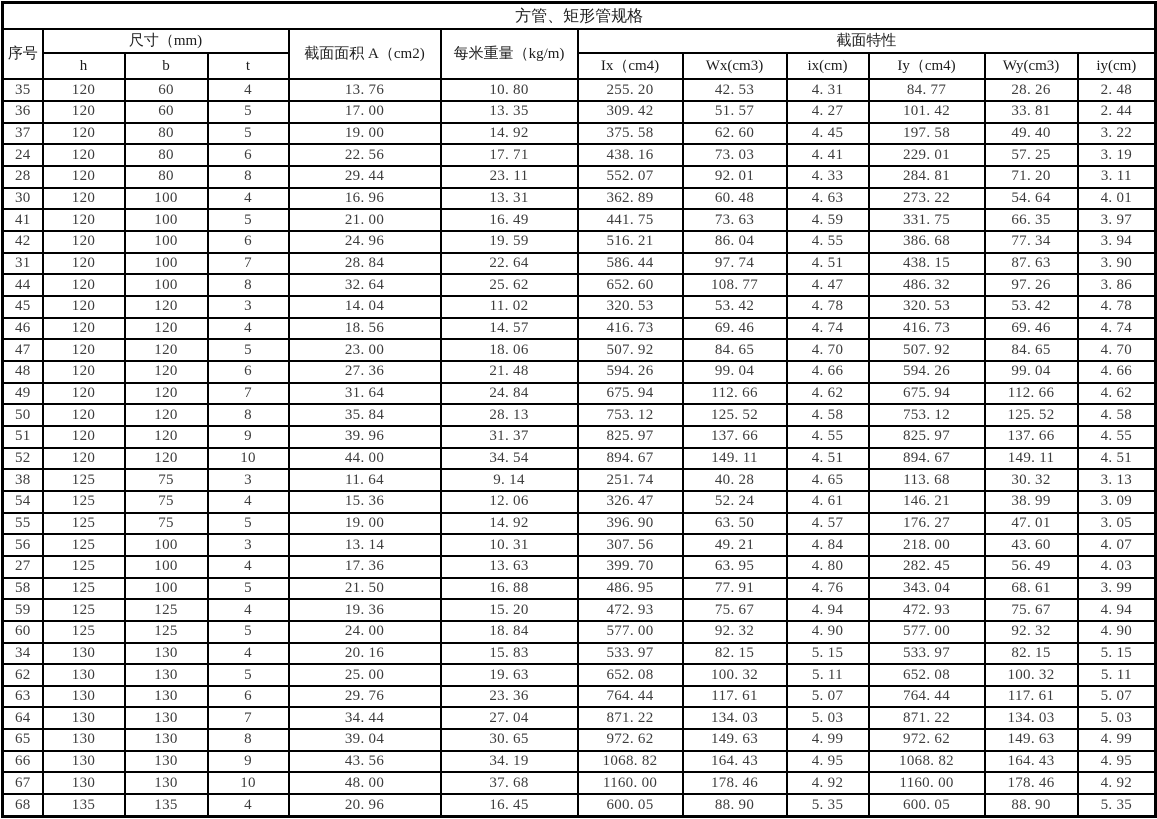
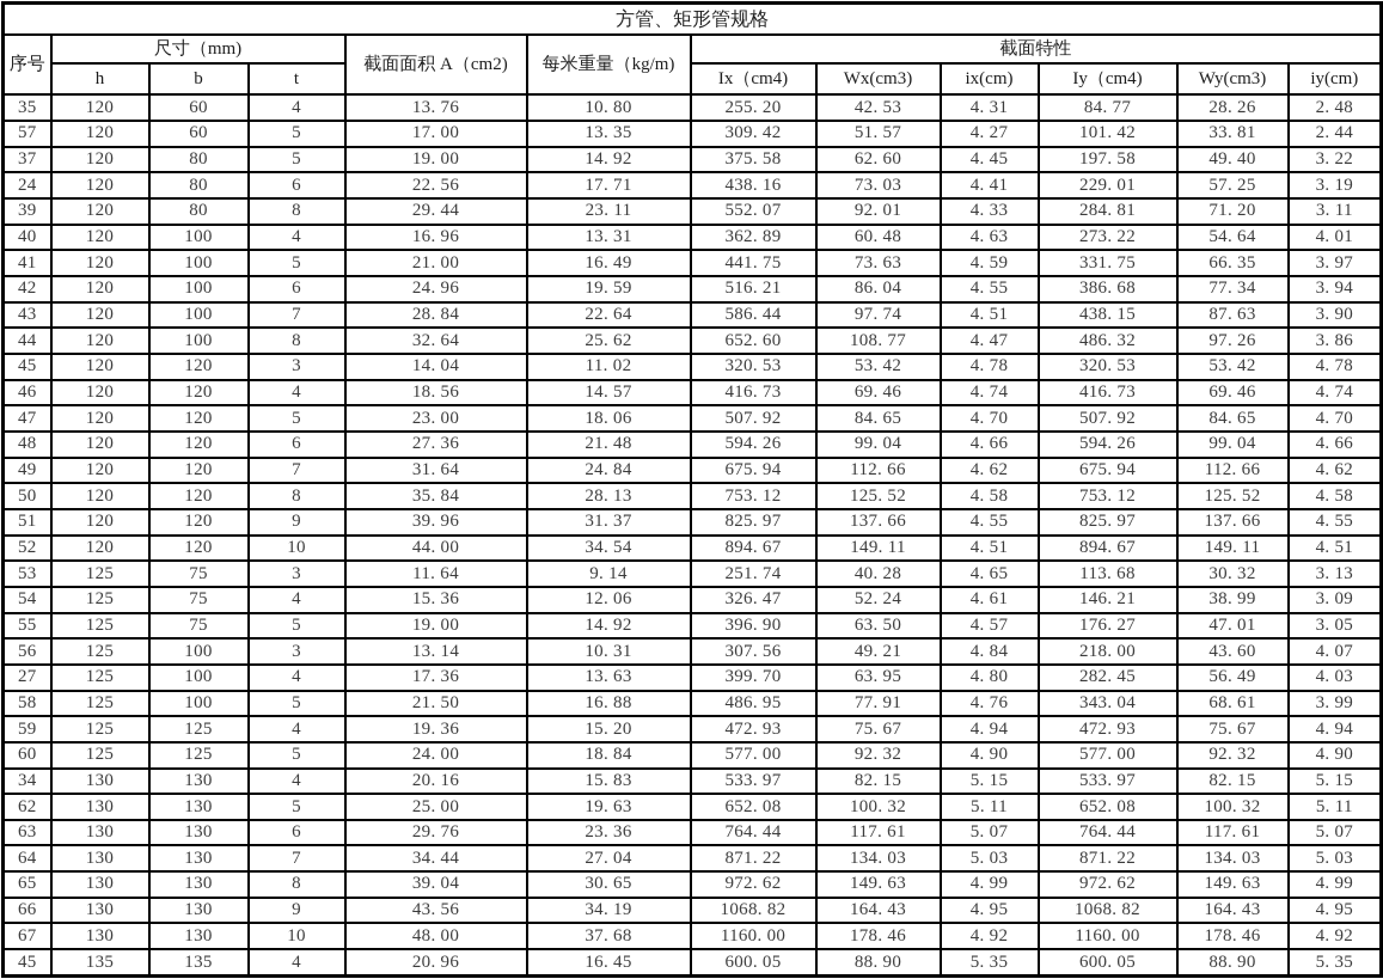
  方管、矩形管规格
  序号	尺寸（mm)	截面面积 A（cm2)	每米重量（kg/m)	截面特性
  h	b	t	Ix（cm4)	Wx(cm3)	ix(cm)	Iy（cm4)	Wy(cm3)	iy(cm)
  35	120	60	4	13. 76	10. 80	255. 20	42. 53	4. 31	84. 77	28. 26	2. 48
- 36	120	60	5	17. 00	13. 35	309. 42	51. 57	4. 27	101. 42	33. 81	2. 44
+ 57	120	60	5	17. 00	13. 35	309. 42	51. 57	4. 27	101. 42	33. 81	2. 44
  37	120	80	5	19. 00	14. 92	375. 58	62. 60	4. 45	197. 58	49. 40	3. 22
  24	120	80	6	22. 56	17. 71	438. 16	73. 03	4. 41	229. 01	57. 25	3. 19
- 28	120	80	8	29. 44	23. 11	552. 07	92. 01	4. 33	284. 81	71. 20	3. 11
+ 39	120	80	8	29. 44	23. 11	552. 07	92. 01	4. 33	284. 81	71. 20	3. 11
- 30	120	100	4	16. 96	13. 31	362. 89	60. 48	4. 63	273. 22	54. 64	4. 01
+ 40	120	100	4	16. 96	13. 31	362. 89	60. 48	4. 63	273. 22	54. 64	4. 01
  41	120	100	5	21. 00	16. 49	441. 75	73. 63	4. 59	331. 75	66. 35	3. 97
  42	120	100	6	24. 96	19. 59	516. 21	86. 04	4. 55	386. 68	77. 34	3. 94
- 31	120	100	7	28. 84	22. 64	586. 44	97. 74	4. 51	438. 15	87. 63	3. 90
+ 43	120	100	7	28. 84	22. 64	586. 44	97. 74	4. 51	438. 15	87. 63	3. 90
  44	120	100	8	32. 64	25. 62	652. 60	108. 77	4. 47	486. 32	97. 26	3. 86
  45	120	120	3	14. 04	11. 02	320. 53	53. 42	4. 78	320. 53	53. 42	4. 78
  46	120	120	4	18. 56	14. 57	416. 73	69. 46	4. 74	416. 73	69. 46	4. 74
  47	120	120	5	23. 00	18. 06	507. 92	84. 65	4. 70	507. 92	84. 65	4. 70
  48	120	120	6	27. 36	21. 48	594. 26	99. 04	4. 66	594. 26	99. 04	4. 66
  49	120	120	7	31. 64	24. 84	675. 94	112. 66	4. 62	675. 94	112. 66	4. 62
  50	120	120	8	35. 84	28. 13	753. 12	125. 52	4. 58	753. 12	125. 52	4. 58
  51	120	120	9	39. 96	31. 37	825. 97	137. 66	4. 55	825. 97	137. 66	4. 55
  52	120	120	10	44. 00	34. 54	894. 67	149. 11	4. 51	894. 67	149. 11	4. 51
- 38	125	75	3	11. 64	9. 14	251. 74	40. 28	4. 65	113. 68	30. 32	3. 13
+ 53	125	75	3	11. 64	9. 14	251. 74	40. 28	4. 65	113. 68	30. 32	3. 13
  54	125	75	4	15. 36	12. 06	326. 47	52. 24	4. 61	146. 21	38. 99	3. 09
  55	125	75	5	19. 00	14. 92	396. 90	63. 50	4. 57	176. 27	47. 01	3. 05
  56	125	100	3	13. 14	10. 31	307. 56	49. 21	4. 84	218. 00	43. 60	4. 07
  27	125	100	4	17. 36	13. 63	399. 70	63. 95	4. 80	282. 45	56. 49	4. 03
  58	125	100	5	21. 50	16. 88	486. 95	77. 91	4. 76	343. 04	68. 61	3. 99
  59	125	125	4	19. 36	15. 20	472. 93	75. 67	4. 94	472. 93	75. 67	4. 94
  60	125	125	5	24. 00	18. 84	577. 00	92. 32	4. 90	577. 00	92. 32	4. 90
  34	130	130	4	20. 16	15. 83	533. 97	82. 15	5. 15	533. 97	82. 15	5. 15
  62	130	130	5	25. 00	19. 63	652. 08	100. 32	5. 11	652. 08	100. 32	5. 11
  63	130	130	6	29. 76	23. 36	764. 44	117. 61	5. 07	764. 44	117. 61	5. 07
  64	130	130	7	34. 44	27. 04	871. 22	134. 03	5. 03	871. 22	134. 03	5. 03
  65	130	130	8	39. 04	30. 65	972. 62	149. 63	4. 99	972. 62	149. 63	4. 99
  66	130	130	9	43. 56	34. 19	1068. 82	164. 43	4. 95	1068. 82	164. 43	4. 95
  67	130	130	10	48. 00	37. 68	1160. 00	178. 46	4. 92	1160. 00	178. 46	4. 92
- 68	135	135	4	20. 96	16. 45	600. 05	88. 90	5. 35	600. 05	88. 90	5. 35
+ 45	135	135	4	20. 96	16. 45	600. 05	88. 90	5. 35	600. 05	88. 90	5. 35
